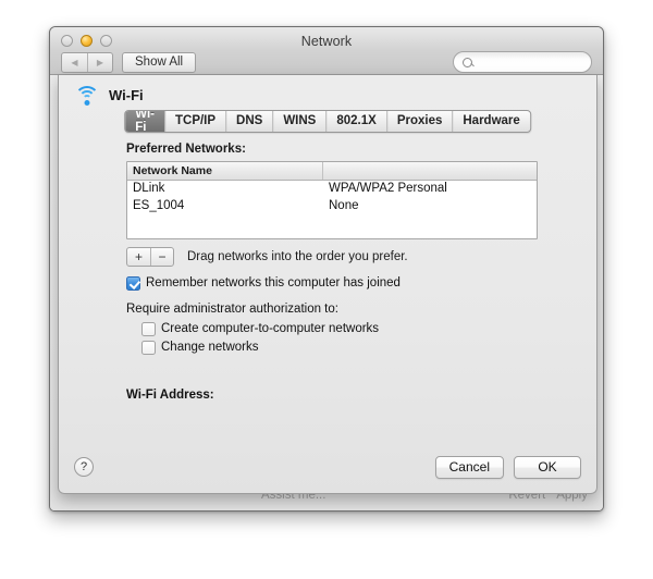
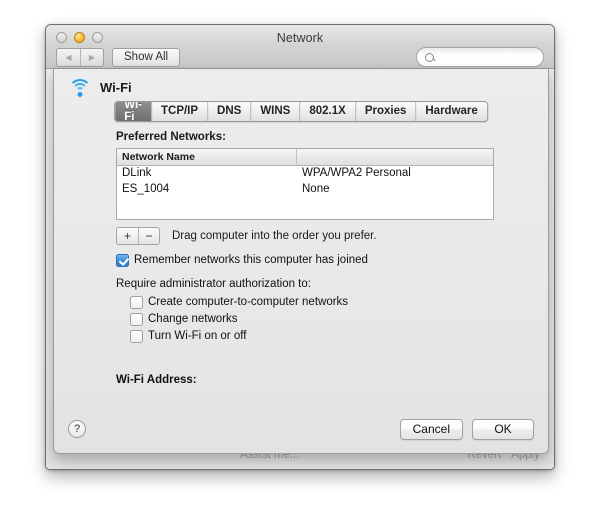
  Network
  ◀
  ▶
  Show All
  Assist me...
  Revert
  Apply
  Wi-Fi
  Wi-Fi
  TCP/IP
  DNS
  WINS
  802.1X
  Proxies
  Hardware
  Preferred Networks:
  Network Name
  DLink
  WPA/WPA2 Personal
  ES_1004
  None
  +
  −
- Drag networks into the order you prefer.
+ Drag computer into the order you prefer.
  Remember networks this computer has joined
  Require administrator authorization to:
  Create computer-to-computer networks
  Change networks
+ Turn Wi-Fi on or off
  Wi-Fi Address:
  ?
  Cancel
  OK
